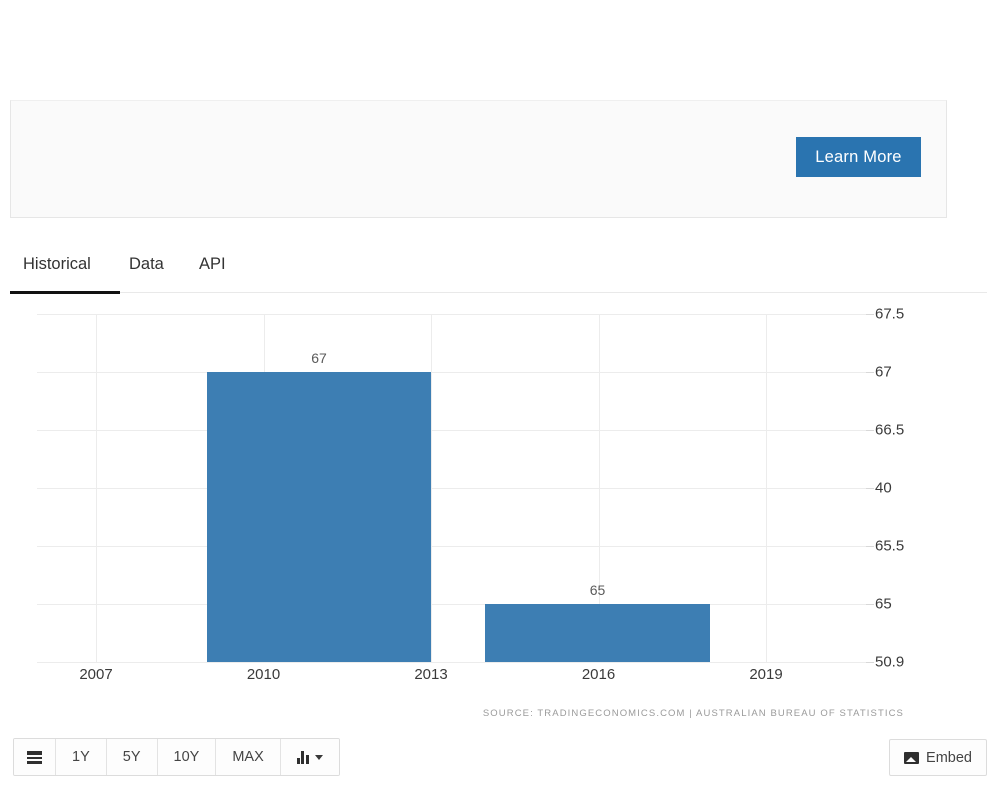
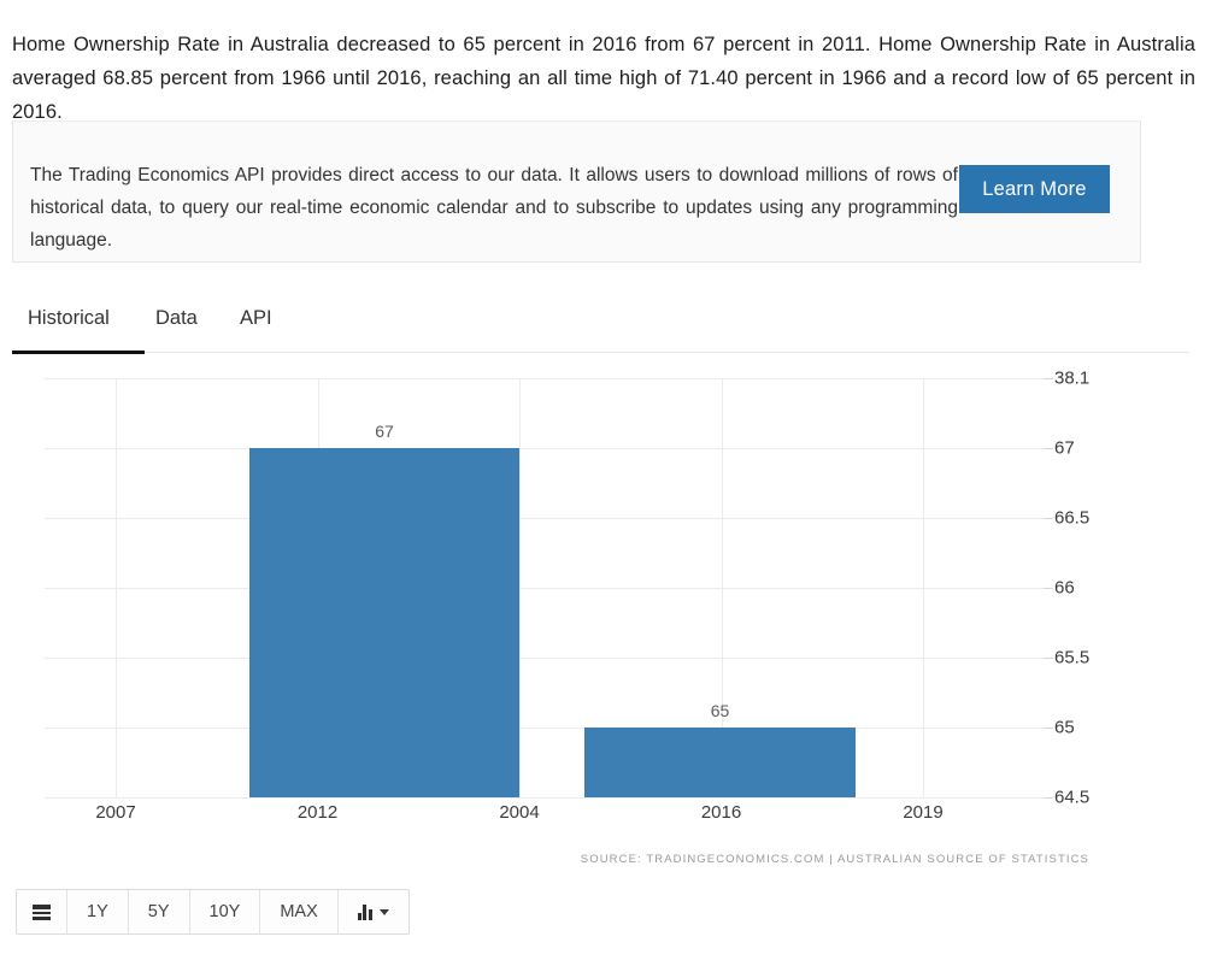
+ Home Ownership Rate in Australia decreased to 65 percent in 2016 from 67 percent in 2011. Home Ownership Rate in Australia averaged 68.85 percent from 1966 until 2016, reaching an all time high of 71.40 percent in 1966 and a record low of 65 percent in 2016.
+ The Trading Economics API provides direct access to our data. It allows users to download millions of rows of historical data, to query our real-time economic calendar and to subscribe to updates using any programming language.
  Learn More
  Historical
  Data
  API
  67
  65
- 67.5
+ 38.1
  67
  66.5
- 40
+ 66
  65.5
  65
- 50.9
+ 64.5
  2007
- 2010
+ 2012
- 2013
+ 2004
  2016
  2019
- SOURCE: TRADINGECONOMICS.COM | AUSTRALIAN BUREAU OF STATISTICS
+ SOURCE: TRADINGECONOMICS.COM | AUSTRALIAN SOURCE OF STATISTICS
  1Y
  5Y
  10Y
  MAX
- Embed
